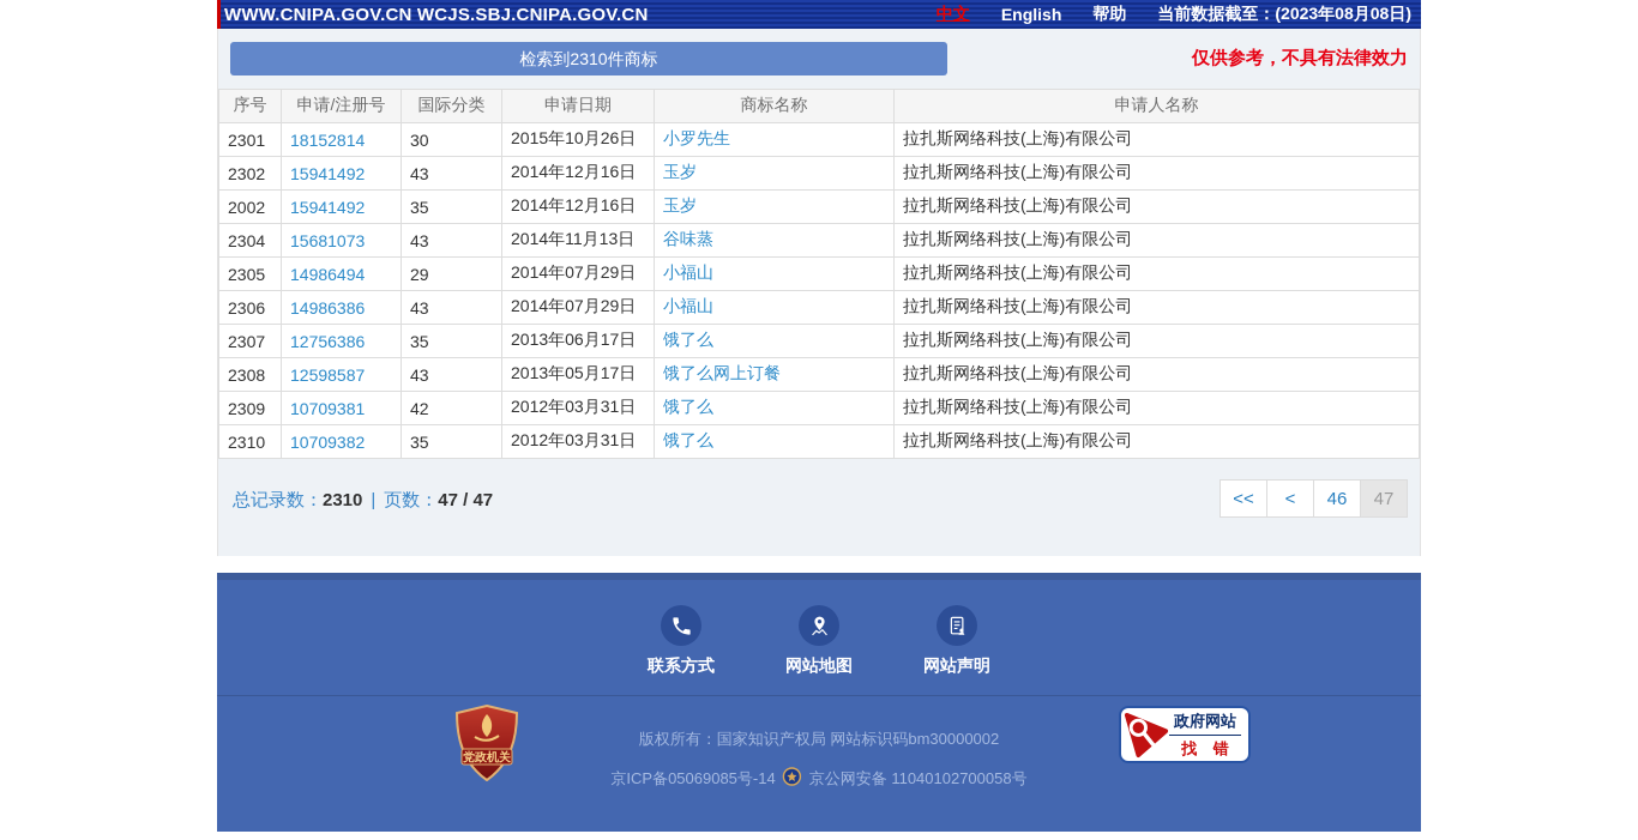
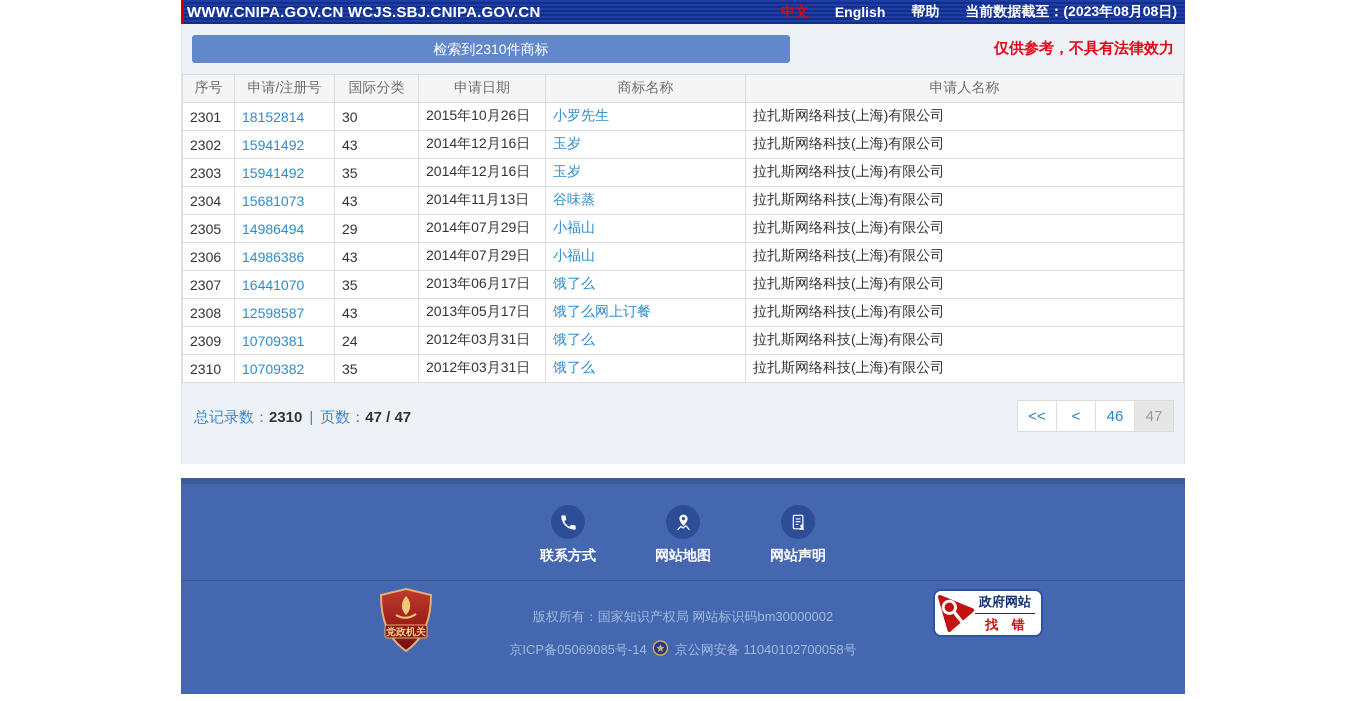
  WWW.CNIPA.GOV.CN WCJS.SBJ.CNIPA.GOV.CN
  中文
  English
  帮助
  当前数据截至：(2023年08月08日)
  检索到2310件商标
  仅供参考，不具有法律效力
  序号	申请/注册号	国际分类	申请日期	商标名称	申请人名称
  2301	18152814	30	2015年10月26日	小罗先生	拉扎斯网络科技(上海)有限公司
  2302	15941492	43	2014年12月16日	玉岁	拉扎斯网络科技(上海)有限公司
- 2002	15941492	35	2014年12月16日	玉岁	拉扎斯网络科技(上海)有限公司
+ 2303	15941492	35	2014年12月16日	玉岁	拉扎斯网络科技(上海)有限公司
  2304	15681073	43	2014年11月13日	谷味蒸	拉扎斯网络科技(上海)有限公司
  2305	14986494	29	2014年07月29日	小福山	拉扎斯网络科技(上海)有限公司
  2306	14986386	43	2014年07月29日	小福山	拉扎斯网络科技(上海)有限公司
- 2307	12756386	35	2013年06月17日	饿了么	拉扎斯网络科技(上海)有限公司
+ 2307	16441070	35	2013年06月17日	饿了么	拉扎斯网络科技(上海)有限公司
  2308	12598587	43	2013年05月17日	饿了么网上订餐	拉扎斯网络科技(上海)有限公司
- 2309	10709381	42	2012年03月31日	饿了么	拉扎斯网络科技(上海)有限公司
+ 2309	10709381	24	2012年03月31日	饿了么	拉扎斯网络科技(上海)有限公司
  2310	10709382	35	2012年03月31日	饿了么	拉扎斯网络科技(上海)有限公司
  总记录数：2310 | 页数：47 / 47
  <<
  <
  46
  47
  联系方式
  网站地图
  网站声明
  党政机关
  版权所有：国家知识产权局 网站标识码bm30000002
  京ICP备05069085号-14
  京公网安备 11040102700058号
  政府网站
  找 错
